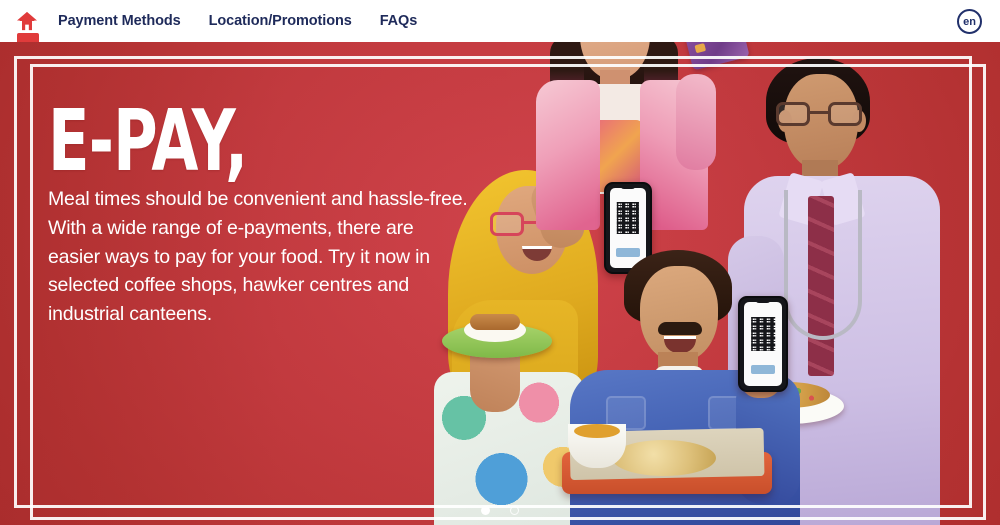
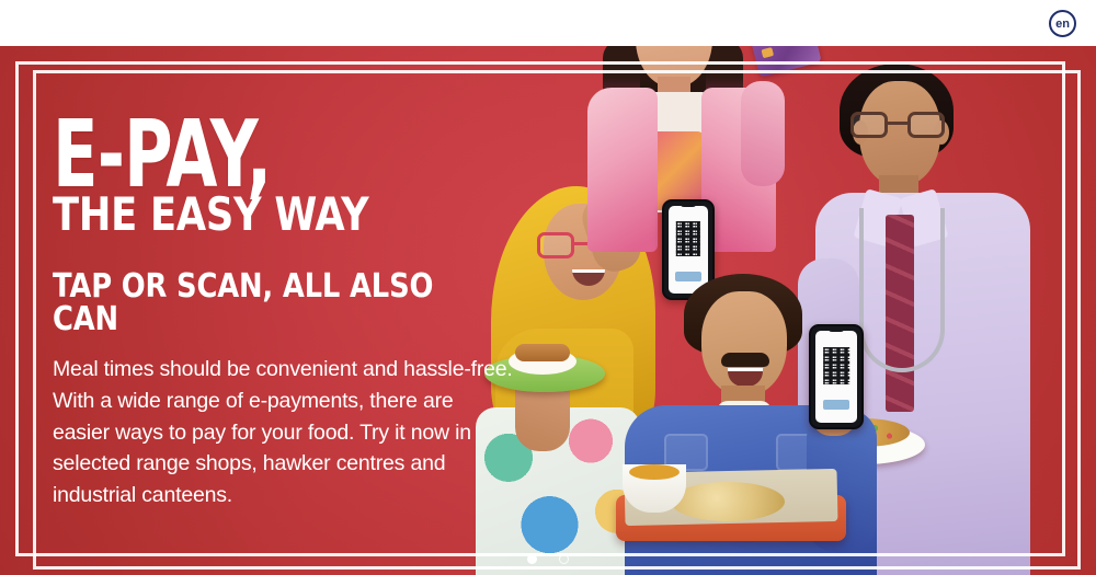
- Payment Methods
- Location/Promotions
- FAQs
  en
  E-PAY,
+ THE EASY WAY
+ TAP OR SCAN, ALL ALSO CAN
- Meal times should be convenient and hassle-free. With a wide range of e-payments, there are easier ways to pay for your food. Try it now in selected coffee shops, hawker centres and industrial canteens.
+ Meal times should be convenient and hassle-free. With a wide range of e-payments, there are easier ways to pay for your food. Try it now in selected range shops, hawker centres and industrial canteens.
